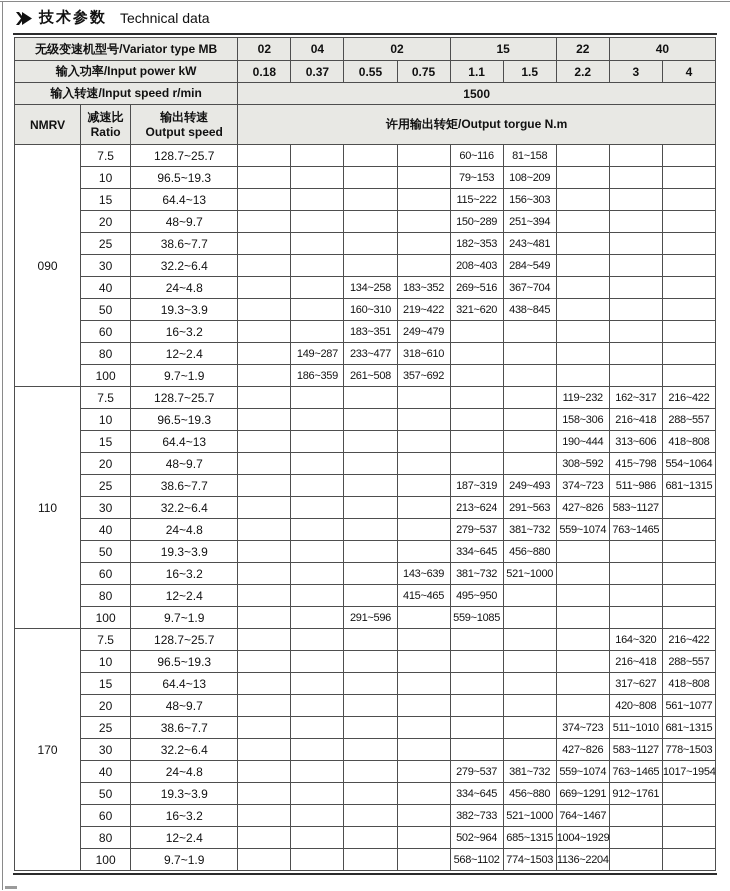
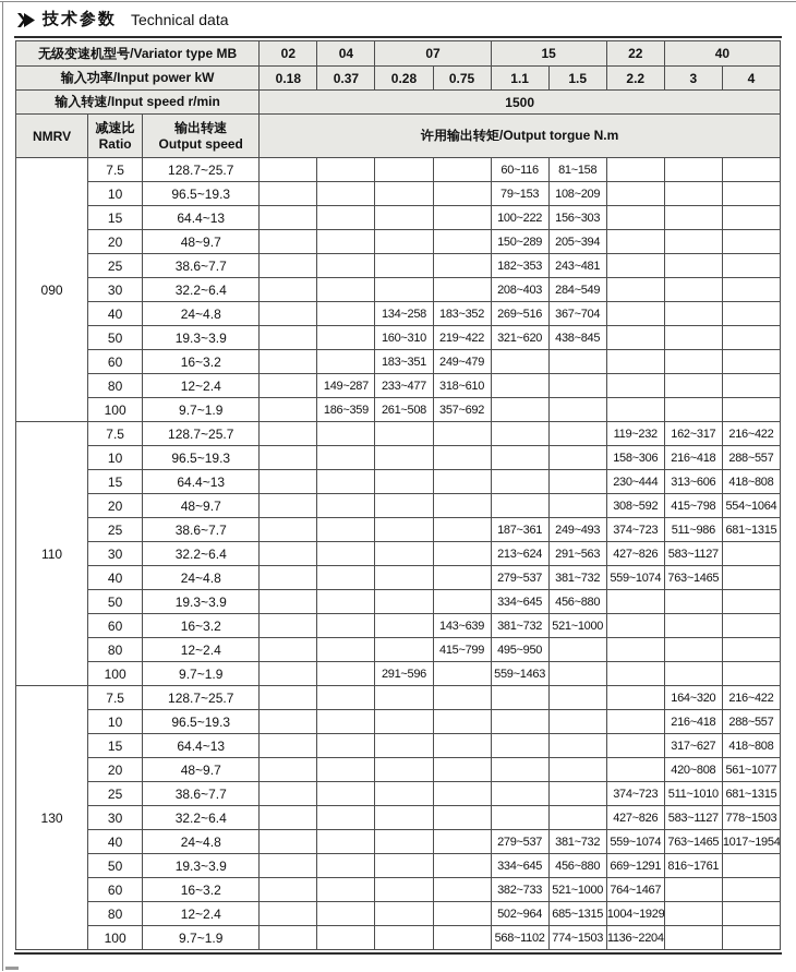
  技术参数
  Technical data
- 无级变速机型号/Variator type MB	02	04	02	15	22	40
+ 无级变速机型号/Variator type MB	02	04	07	15	22	40
- 输入功率/Input power kW	0.18	0.37	0.55	0.75	1.1	1.5	2.2	3	4
+ 输入功率/Input power kW	0.18	0.37	0.28	0.75	1.1	1.5	2.2	3	4
  输入转速/Input speed r/min	1500
  NMRV	减速比 Ratio	输出转速 Output speed	许用输出转矩/Output torgue N.m
  090	7.5	128.7~25.7					60~116	81~158
  10	96.5~19.3					79~153	108~209
- 15	64.4~13					115~222	156~303
+ 15	64.4~13					100~222	156~303
- 20	48~9.7					150~289	251~394
+ 20	48~9.7					150~289	205~394
  25	38.6~7.7					182~353	243~481
  30	32.2~6.4					208~403	284~549
  40	24~4.8			134~258	183~352	269~516	367~704
  50	19.3~3.9			160~310	219~422	321~620	438~845
  60	16~3.2			183~351	249~479
  80	12~2.4		149~287	233~477	318~610
  100	9.7~1.9		186~359	261~508	357~692
  110	7.5	128.7~25.7							119~232	162~317	216~422
  10	96.5~19.3							158~306	216~418	288~557
- 15	64.4~13							190~444	313~606	418~808
+ 15	64.4~13							230~444	313~606	418~808
  20	48~9.7							308~592	415~798	554~1064
- 25	38.6~7.7					187~319	249~493	374~723	511~986	681~1315
+ 25	38.6~7.7					187~361	249~493	374~723	511~986	681~1315
  30	32.2~6.4					213~624	291~563	427~826	583~1127
  40	24~4.8					279~537	381~732	559~1074	763~1465
  50	19.3~3.9					334~645	456~880
  60	16~3.2				143~639	381~732	521~1000
- 80	12~2.4				415~465	495~950
+ 80	12~2.4				415~799	495~950
- 100	9.7~1.9			291~596		559~1085
+ 100	9.7~1.9			291~596		559~1463
- 170	7.5	128.7~25.7								164~320	216~422
+ 130	7.5	128.7~25.7								164~320	216~422
  10	96.5~19.3								216~418	288~557
  15	64.4~13								317~627	418~808
  20	48~9.7								420~808	561~1077
  25	38.6~7.7							374~723	511~1010	681~1315
  30	32.2~6.4							427~826	583~1127	778~1503
  40	24~4.8					279~537	381~732	559~1074	763~1465	1017~1954
- 50	19.3~3.9					334~645	456~880	669~1291	912~1761
+ 50	19.3~3.9					334~645	456~880	669~1291	816~1761
  60	16~3.2					382~733	521~1000	764~1467
  80	12~2.4					502~964	685~1315	1004~1929
  100	9.7~1.9					568~1102	774~1503	1136~2204
